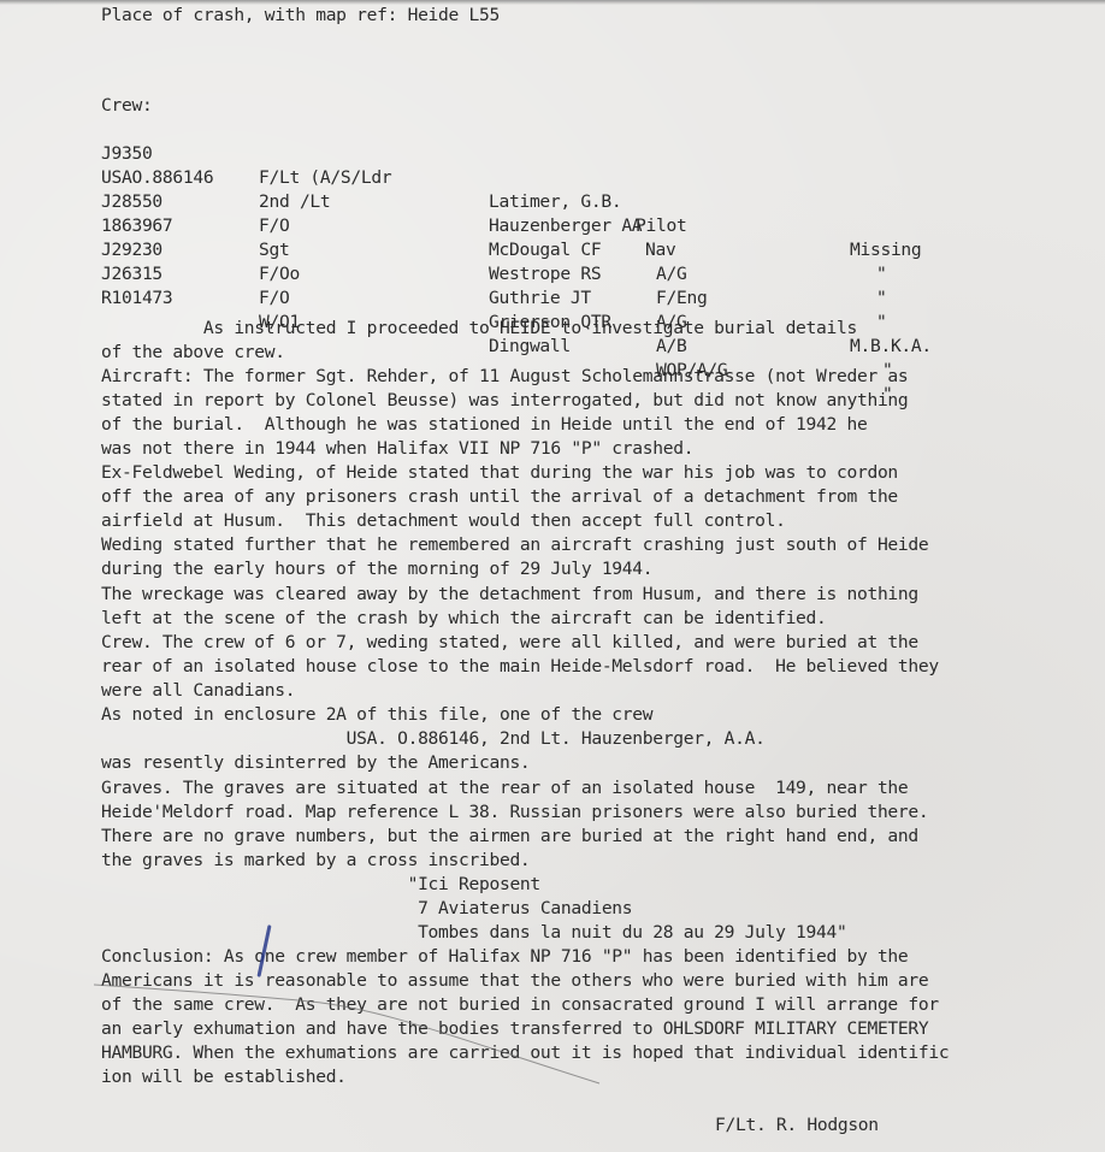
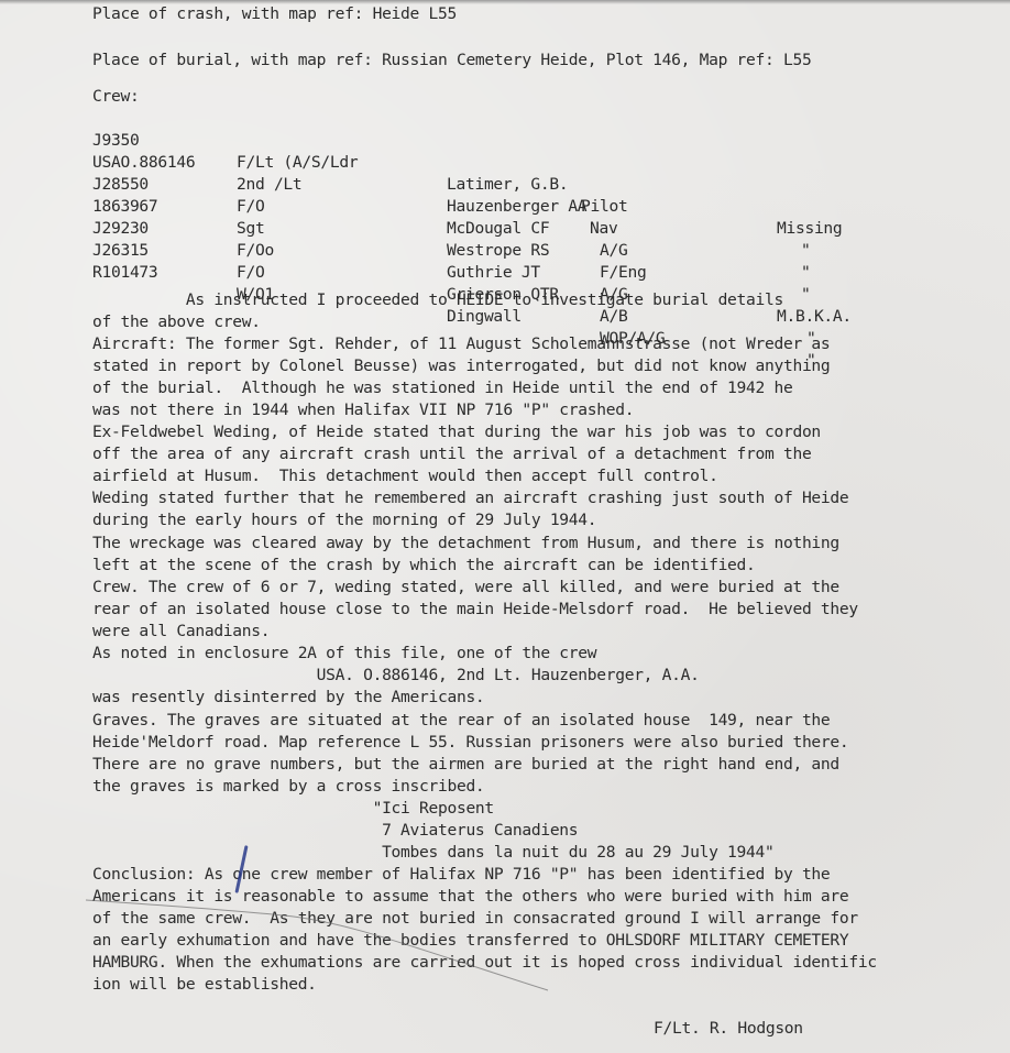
  Place of crash, with map ref: Heide L55
+ Place of burial, with map ref: Russian Cemetery Heide, Plot 146, Map ref: L55
  Crew:
  J9350
  F/Lt (A/S/Ldr
  Latimer, G.B.
  Pilot
  Missing
  USAO.886146
  2nd /Lt
  Hauzenberger AA
  Nav
  "
  J28550
  F/O
  McDougal CF
  A/G
  "
  1863967
  Sgt
  Westrope RS
  F/Eng
  "
  J29230
  F/Oo
  Guthrie JT
  A/G
  M.B.K.A.
  J26315
  F/O
  Grierson QTR
  A/B
  "
  R101473
  W/O1
  Dingwall
  WOP/A/G
  "
  As instructed I proceeded to HEIDE to investigate burial details
  of the above crew.
  Aircraft: The former Sgt. Rehder, of 11 August Scholemannstrasse (not Wreder as
  stated in report by Colonel Beusse) was interrogated, but did not know anything
  of the burial. Although he was stationed in Heide until the end of 1942 he
  was not there in 1944 when Halifax VII NP 716 "P" crashed.
  Ex-Feldwebel Weding, of Heide stated that during the war his job was to cordon
- off the area of any prisoners crash until the arrival of a detachment from the
+ off the area of any aircraft crash until the arrival of a detachment from the
  airfield at Husum. This detachment would then accept full control.
  Weding stated further that he remembered an aircraft crashing just south of Heide
  during the early hours of the morning of 29 July 1944.
  The wreckage was cleared away by the detachment from Husum, and there is nothing
  left at the scene of the crash by which the aircraft can be identified.
  Crew. The crew of 6 or 7, weding stated, were all killed, and were buried at the
  rear of an isolated house close to the main Heide-Melsdorf road. He believed they
  were all Canadians.
  As noted in enclosure 2A of this file, one of the crew
  USA. O.886146, 2nd Lt. Hauzenberger, A.A.
  was resently disinterred by the Americans.
  Graves. The graves are situated at the rear of an isolated house 149, near the
- Heide'Meldorf road. Map reference L 38. Russian prisoners were also buried there.
+ Heide'Meldorf road. Map reference L 55. Russian prisoners were also buried there.
  There are no grave numbers, but the airmen are buried at the right hand end, and
  the graves is marked by a cross inscribed.
  "Ici Reposent
  7 Aviaterus Canadiens
  Tombes dans la nuit du 28 au 29 July 1944"
  Conclusion: As one crew member of Halifax NP 716 "P" has been identified by the
  Americans it is reasonable to assume that the others who were buried with him are
  of the same crew. As they are not buried in consacrated ground I will arrange for
  an early exhumation and have the bodies transferred to OHLSDORF MILITARY CEMETERY
- HAMBURG. When the exhumations are carried out it is hoped that individual identific
+ HAMBURG. When the exhumations are carried out it is hoped cross individual identific
  ion will be established.
  F/Lt. R. Hodgson
